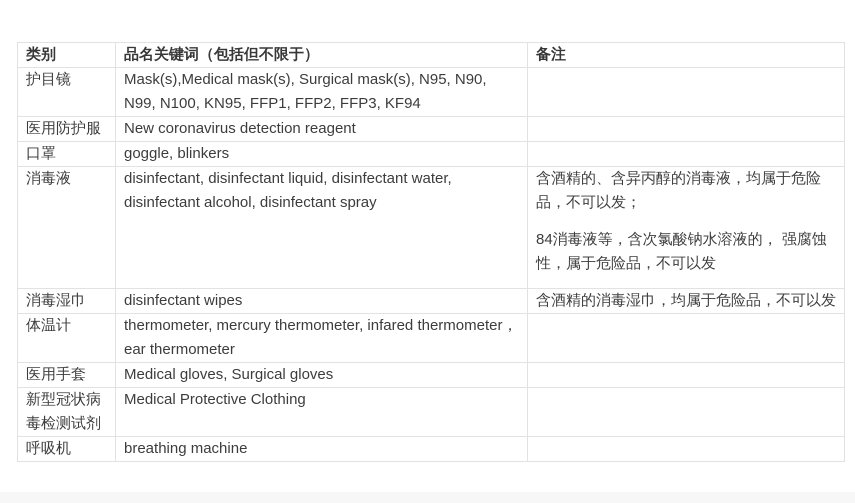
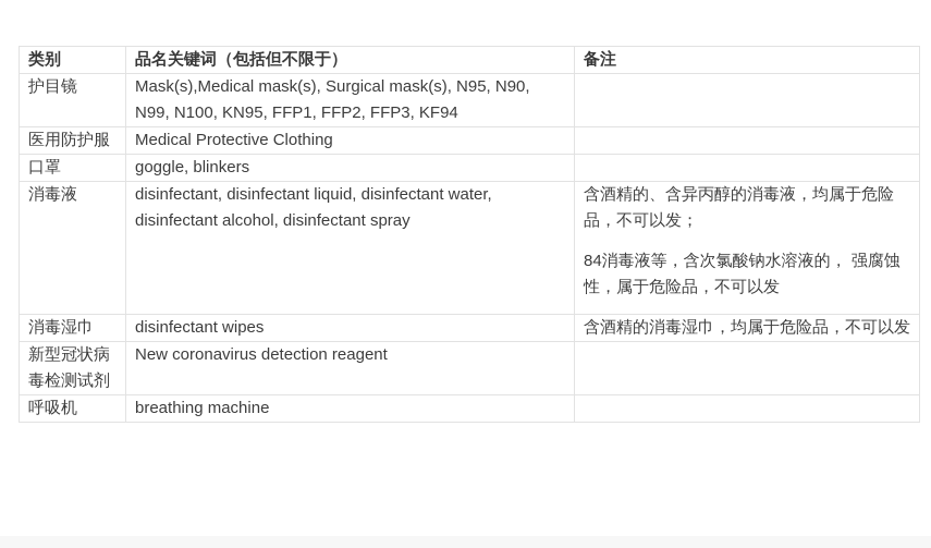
  类别	品名关键词（包括但不限于）	备注
  护目镜	Mask(s),Medical mask(s), Surgical mask(s), N95, N90, N99, N100, KN95, FFP1, FFP2, FFP3, KF94
- 医用防护服	New coronavirus detection reagent
+ 医用防护服	Medical Protective Clothing
  口罩	goggle, blinkers
  消毒液	disinfectant, disinfectant liquid, disinfectant water, disinfectant alcohol, disinfectant spray	含酒精的、含异丙醇的消毒液，均属于危险品，不可以发；84消毒液等，含次氯酸钠水溶液的， 强腐蚀性，属于危险品，不可以发
  消毒湿巾	disinfectant wipes	含酒精的消毒湿巾，均属于危险品，不可以发
- 体温计	thermometer, mercury thermometer, infared thermometer， ear thermometer
- 医用手套	Medical gloves, Surgical gloves
- 新型冠状病毒检测试剂	Medical Protective Clothing
+ 新型冠状病毒检测试剂	New coronavirus detection reagent
  呼吸机	breathing machine
